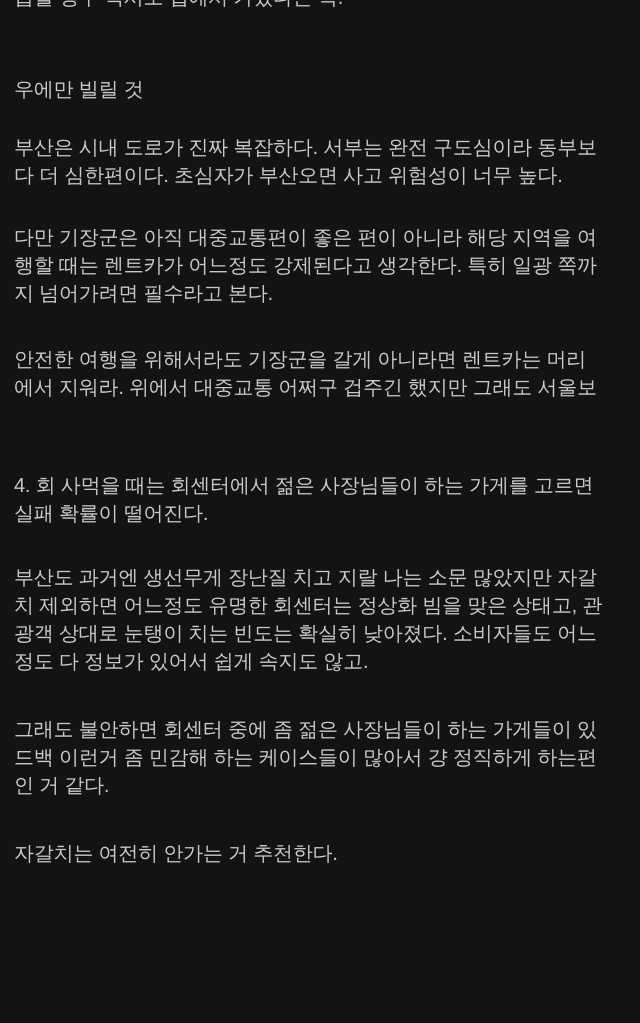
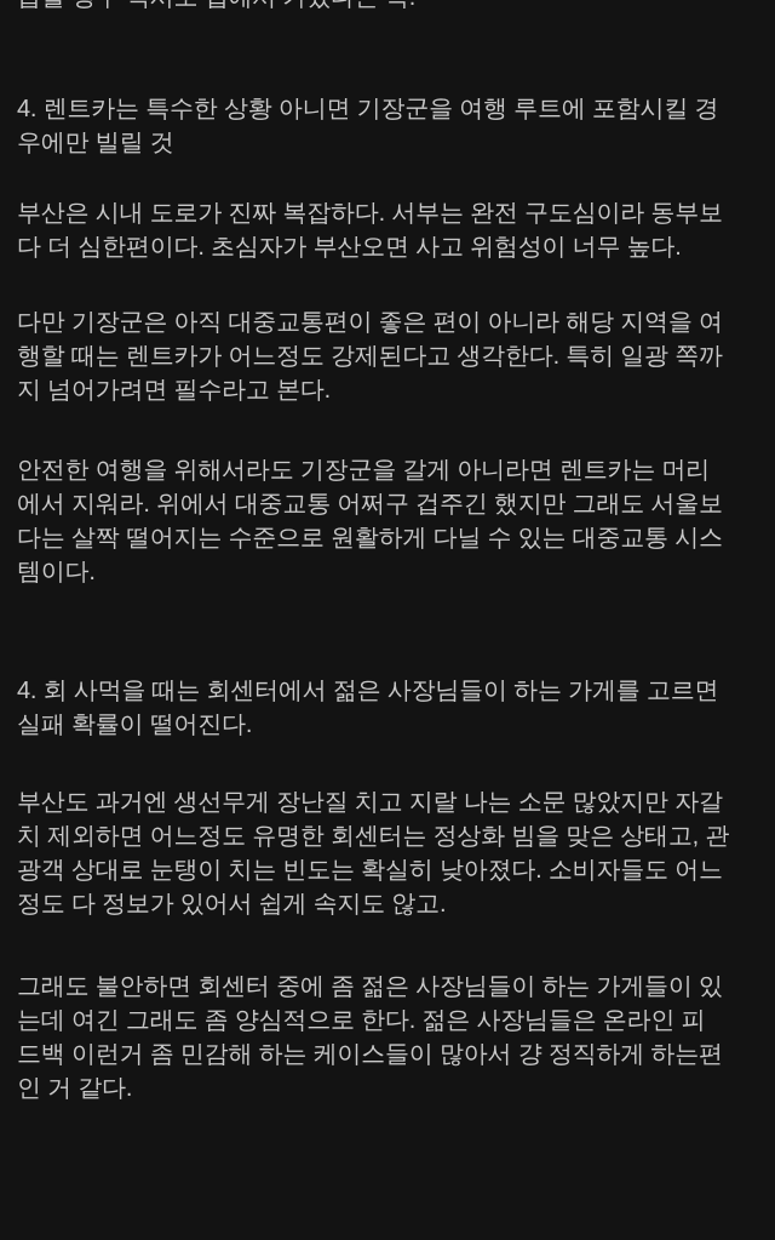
+ 4. 렌트카는 특수한 상황 아니면 기장군을 여행 루트에 포함시킬 경
  우에만 빌릴 것
  부산은 시내 도로가 진짜 복잡하다. 서부는 완전 구도심이라 동부보
  다 더 심한편이다. 초심자가 부산오면 사고 위험성이 너무 높다.
  다만 기장군은 아직 대중교통편이 좋은 편이 아니라 해당 지역을 여
  행할 때는 렌트카가 어느정도 강제된다고 생각한다. 특히 일광 쪽까
  지 넘어가려면 필수라고 본다.
  안전한 여행을 위해서라도 기장군을 갈게 아니라면 렌트카는 머리
  에서 지워라. 위에서 대중교통 어쩌구 겁주긴 했지만 그래도 서울보
+ 다는 살짝 떨어지는 수준으로 원활하게 다닐 수 있는 대중교통 시스
+ 템이다.
  4. 회 사먹을 때는 회센터에서 젊은 사장님들이 하는 가게를 고르면
  실패 확률이 떨어진다.
  부산도 과거엔 생선무게 장난질 치고 지랄 나는 소문 많았지만 자갈
  치 제외하면 어느정도 유명한 회센터는 정상화 빔을 맞은 상태고, 관
  광객 상대로 눈탱이 치는 빈도는 확실히 낮아졌다. 소비자들도 어느
  정도 다 정보가 있어서 쉽게 속지도 않고.
  그래도 불안하면 회센터 중에 좀 젊은 사장님들이 하는 가게들이 있
+ 는데 여긴 그래도 좀 양심적으로 한다. 젊은 사장님들은 온라인 피
  드백 이런거 좀 민감해 하는 케이스들이 많아서 걍 정직하게 하는편
  인 거 같다.
- 자갈치는 여전히 안가는 거 추천한다.
